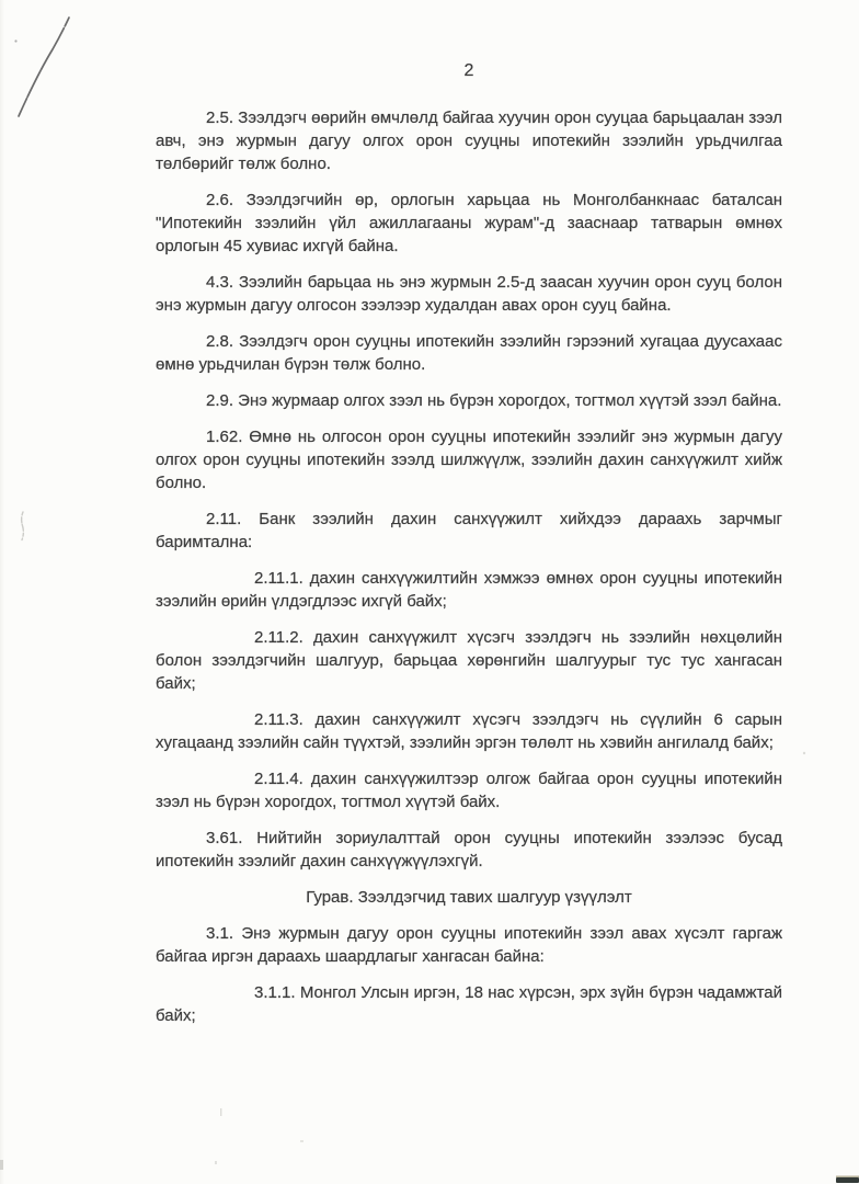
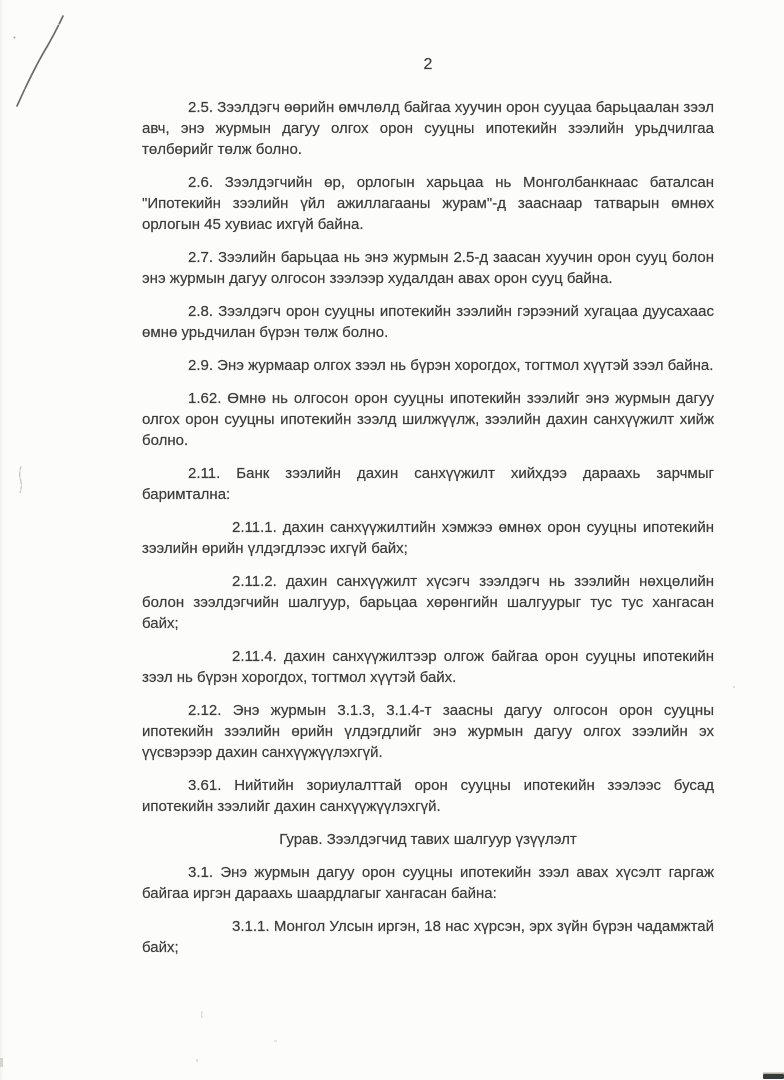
  2
  2.5. Зээлдэгч өөрийн өмчлөлд байгаа хуучин орон сууцаа барьцаалан зээл авч, энэ журмын дагуу олгох орон сууцны ипотекийн зээлийн урьдчилгаа төлбөрийг төлж болно.
  2.6. Зээлдэгчийн өр, орлогын харьцаа нь Монголбанкнаас баталсан "Ипотекийн зээлийн үйл ажиллагааны журам"-д зааснаар татварын өмнөх орлогын 45 хувиас ихгүй байна.
- 4.3. Зээлийн барьцаа нь энэ журмын 2.5-д заасан хуучин орон сууц болон энэ журмын дагуу олгосон зээлээр худалдан авах орон сууц байна.
+ 2.7. Зээлийн барьцаа нь энэ журмын 2.5-д заасан хуучин орон сууц болон энэ журмын дагуу олгосон зээлээр худалдан авах орон сууц байна.
  2.8. Зээлдэгч орон сууцны ипотекийн зээлийн гэрээний хугацаа дуусахаас өмнө урьдчилан бүрэн төлж болно.
  2.9. Энэ журмаар олгох зээл нь бүрэн хорогдох, тогтмол хүүтэй зээл байна.
  1.62. Өмнө нь олгосон орон сууцны ипотекийн зээлийг энэ журмын дагуу олгох орон сууцны ипотекийн зээлд шилжүүлж, зээлийн дахин санхүүжилт хийж болно.
  2.11. Банк зээлийн дахин санхүүжилт хийхдээ дараахь зарчмыг баримтална:
  2.11.1. дахин санхүүжилтийн хэмжээ өмнөх орон сууцны ипотекийн зээлийн өрийн үлдэгдлээс ихгүй байх;
  2.11.2. дахин санхүүжилт хүсэгч зээлдэгч нь зээлийн нөхцөлийн болон зээлдэгчийн шалгуур, барьцаа хөрөнгийн шалгуурыг тус тус хангасан байх;
- 2.11.3. дахин санхүүжилт хүсэгч зээлдэгч нь сүүлийн 6 сарын хугацаанд зээлийн сайн түүхтэй, зээлийн эргэн төлөлт нь хэвийн ангилалд байх;
  2.11.4. дахин санхүүжилтээр олгож байгаа орон сууцны ипотекийн зээл нь бүрэн хорогдох, тогтмол хүүтэй байх.
+ 2.12. Энэ журмын 3.1.3, 3.1.4-т заасны дагуу олгосон орон сууцны ипотекийн зээлийн өрийн үлдэгдлийг энэ журмын дагуу олгох зээлийн эх үүсвэрээр дахин санхүүжүүлэхгүй.
  3.61. Нийтийн зориулалттай орон сууцны ипотекийн зээлээс бусад ипотекийн зээлийг дахин санхүүжүүлэхгүй.
  Гурав. Зээлдэгчид тавих шалгуур үзүүлэлт
  3.1. Энэ журмын дагуу орон сууцны ипотекийн зээл авах хүсэлт гаргаж байгаа иргэн дараахь шаардлагыг хангасан байна:
  3.1.1. Монгол Улсын иргэн, 18 нас хүрсэн, эрх зүйн бүрэн чадамжтай байх;
